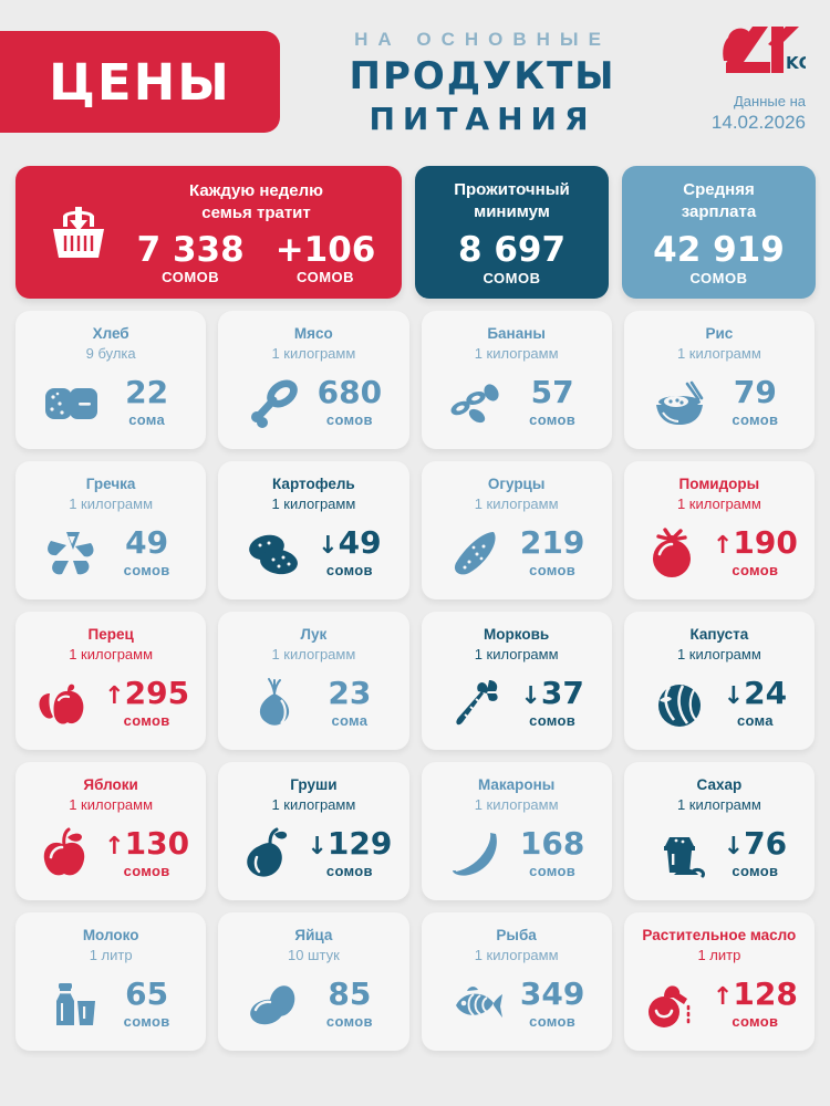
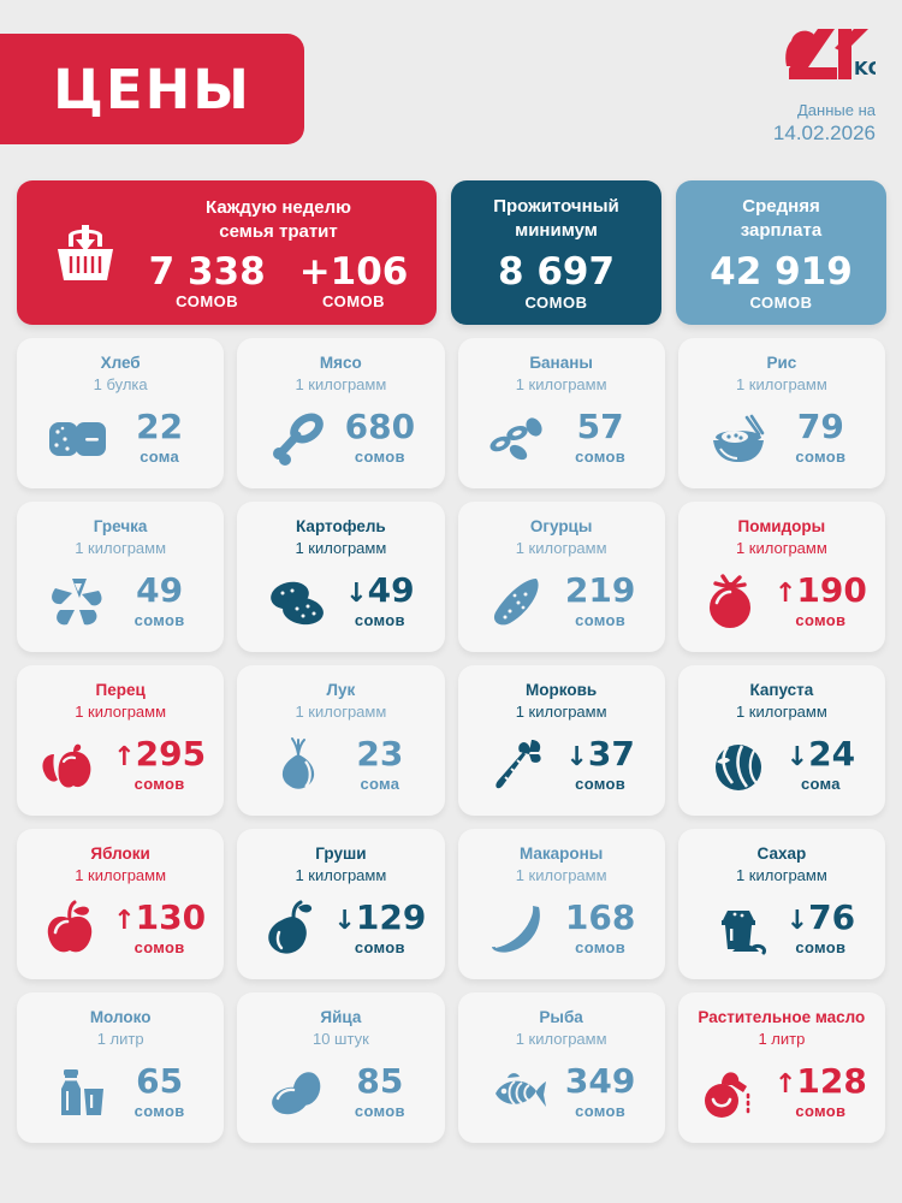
  ЦЕНЫ
- НА ОСНОВНЫЕ
- ПРОДУКТЫ
- ПИТАНИЯ
  KG
  Данные на
  14.02.2026
  Каждую неделю
  семья тратит
  7 338
  СОМОВ
  +106
  СОМОВ
  Прожиточный
  минимум
  8 697
  СОМОВ
  Средняя
  зарплата
  42 919
  СОМОВ
  Хлеб
- 9 булка
+ 1 булка
  22
  сома
  Мясо
  1 килограмм
  680
  сомов
  Бананы
  1 килограмм
  57
  сомов
  Рис
  1 килограмм
  79
  сомов
  Гречка
  1 килограмм
  49
  сомов
  Картофель
  1 килограмм
  ↓49
  сомов
  Огурцы
  1 килограмм
  219
  сомов
  Помидоры
  1 килограмм
  ↑190
  сомов
  Перец
  1 килограмм
  ↑295
  сомов
  Лук
  1 килограмм
  23
  сома
  Морковь
  1 килограмм
  ↓37
  сомов
  Капуста
  1 килограмм
  ↓24
  сома
  Яблоки
  1 килограмм
  ↑130
  сомов
  Груши
  1 килограмм
  ↓129
  сомов
  Макароны
  1 килограмм
  168
  сомов
  Сахар
  1 килограмм
  ↓76
  сомов
  Молоко
  1 литр
  65
  сомов
  Яйца
  10 штук
  85
  сомов
  Рыба
  1 килограмм
  349
  сомов
  Растительное масло
  1 литр
  ↑128
  сомов
